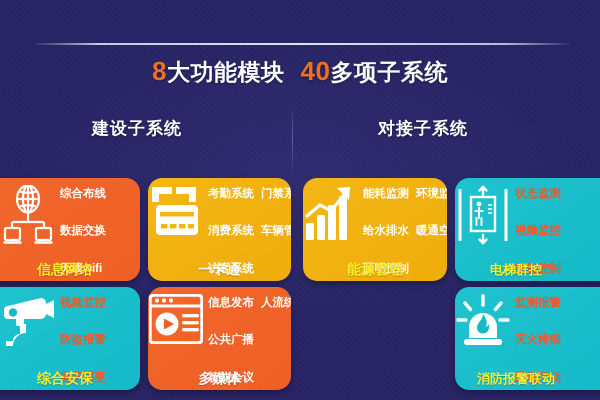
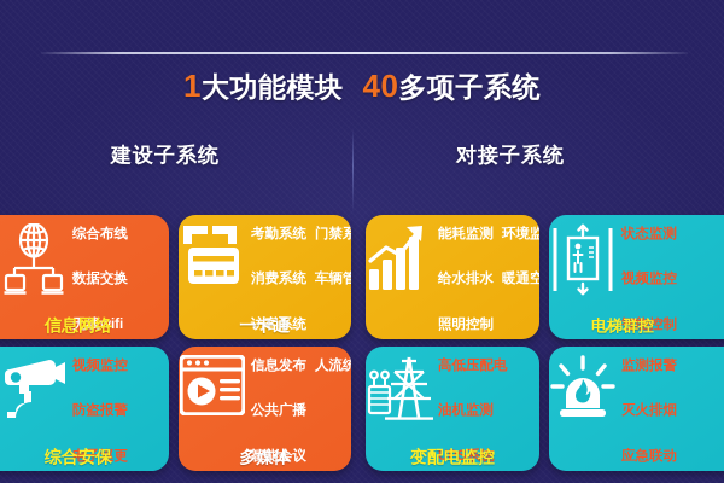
- 8大功能模块 40多项子系统
+ 1大功能模块 40多项子系统
  建设子系统
  对接子系统
  综合布线
  数据交换
  无线wifi
  信息网络
  考勤系统
  门禁系
  消费系统
  车辆管
  访客系统
  一卡通
  能耗监测
  环境监
  给水排水
  暖通空
  照明控制
- 能源管理
  状态监测
  视频监控
  智能控制
  电梯群控
  视频监控
  防盗报警
  电子巡更
  综合安保
  信息发布
  人流统
  公共广播
  智能会议
  多媒体
+ 高低压配电
+ 油机监测
+ UPS系统
+ 变配电监控
  监测报警
  灭火排烟
  应急联动
- 消防报警联动
